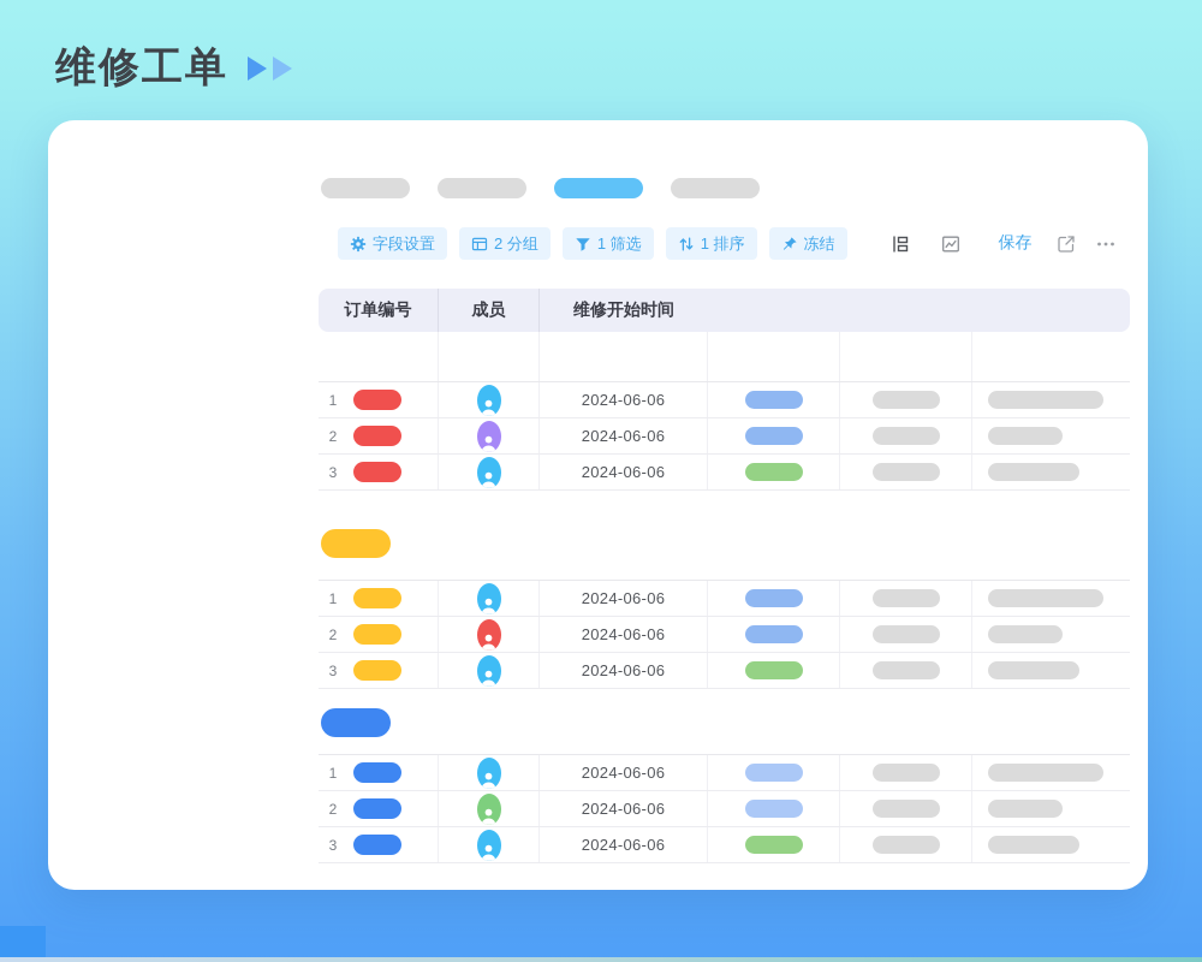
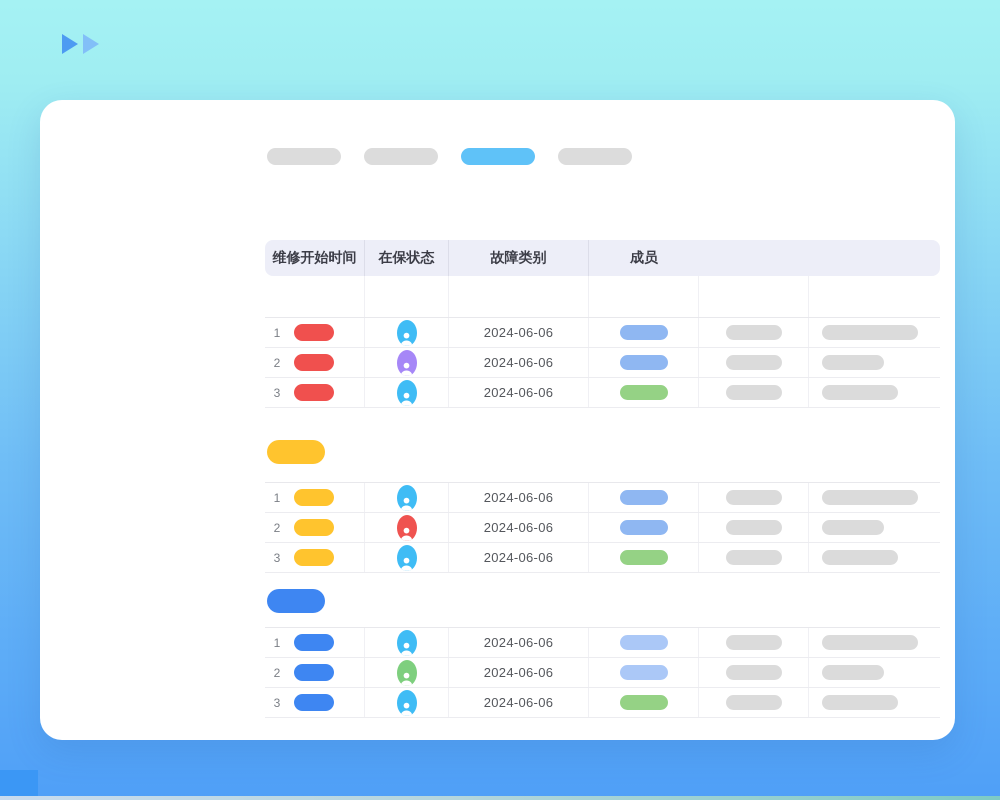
- 维修工单
- 字段设置
- 2 分组
- 1 筛选
- 1 排序
- 冻结
- 保存
- 订单编号
- 成员
+ 维修开始时间
+ 在保状态
+ 故障类别
- 维修开始时间
+ 成员
  1
  2024-06-06
  2
  2024-06-06
  3
  2024-06-06
  1
  2024-06-06
  2
  2024-06-06
  3
  2024-06-06
  1
  2024-06-06
  2
  2024-06-06
  3
  2024-06-06
